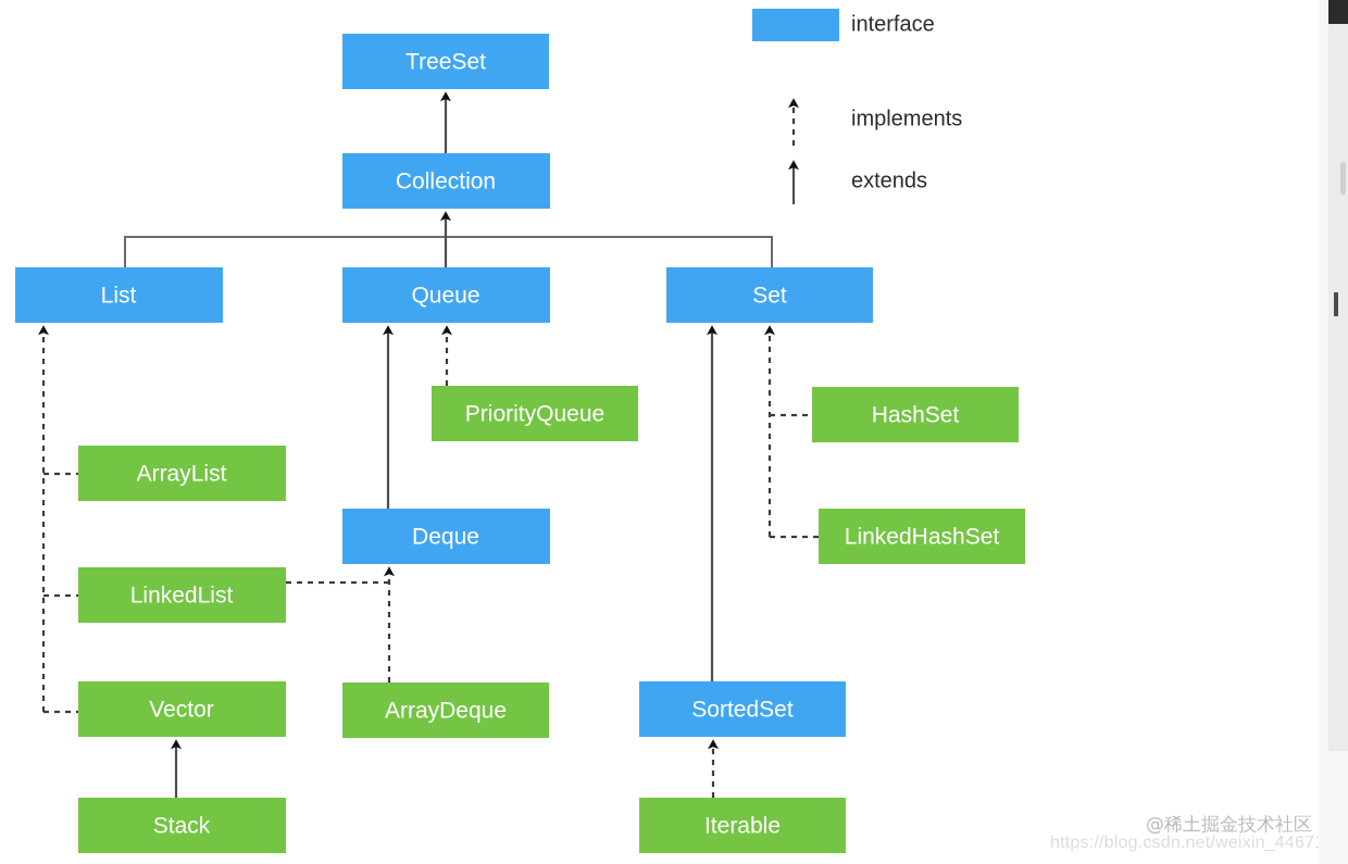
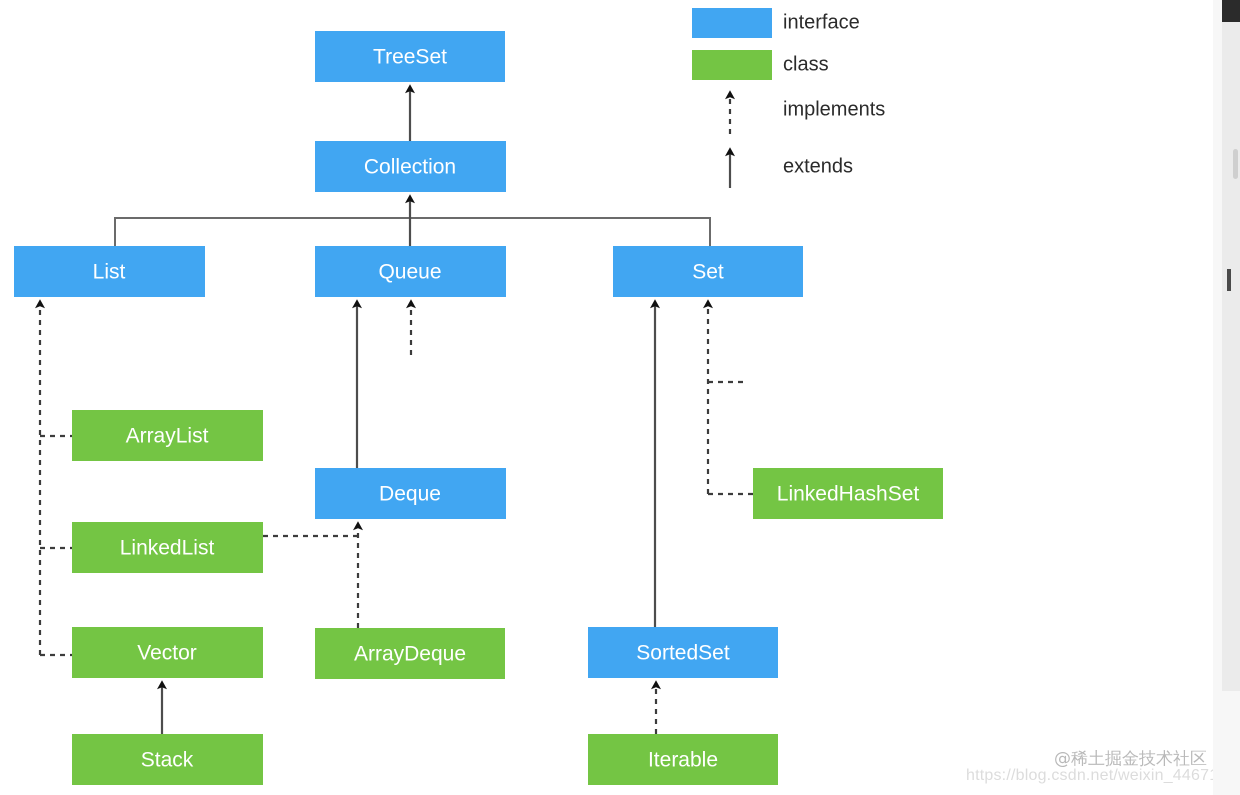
  TreeSet
  Collection
  List
  Queue
  Set
- PriorityQueue
- HashSet
  ArrayList
  Deque
  LinkedHashSet
  LinkedList
  Vector
  ArrayDeque
  SortedSet
  Stack
  Iterable
  interface
+ class
  implements
  extends
  @稀土掘金技术社区
  https://blog.csdn.net/weixin_4467
